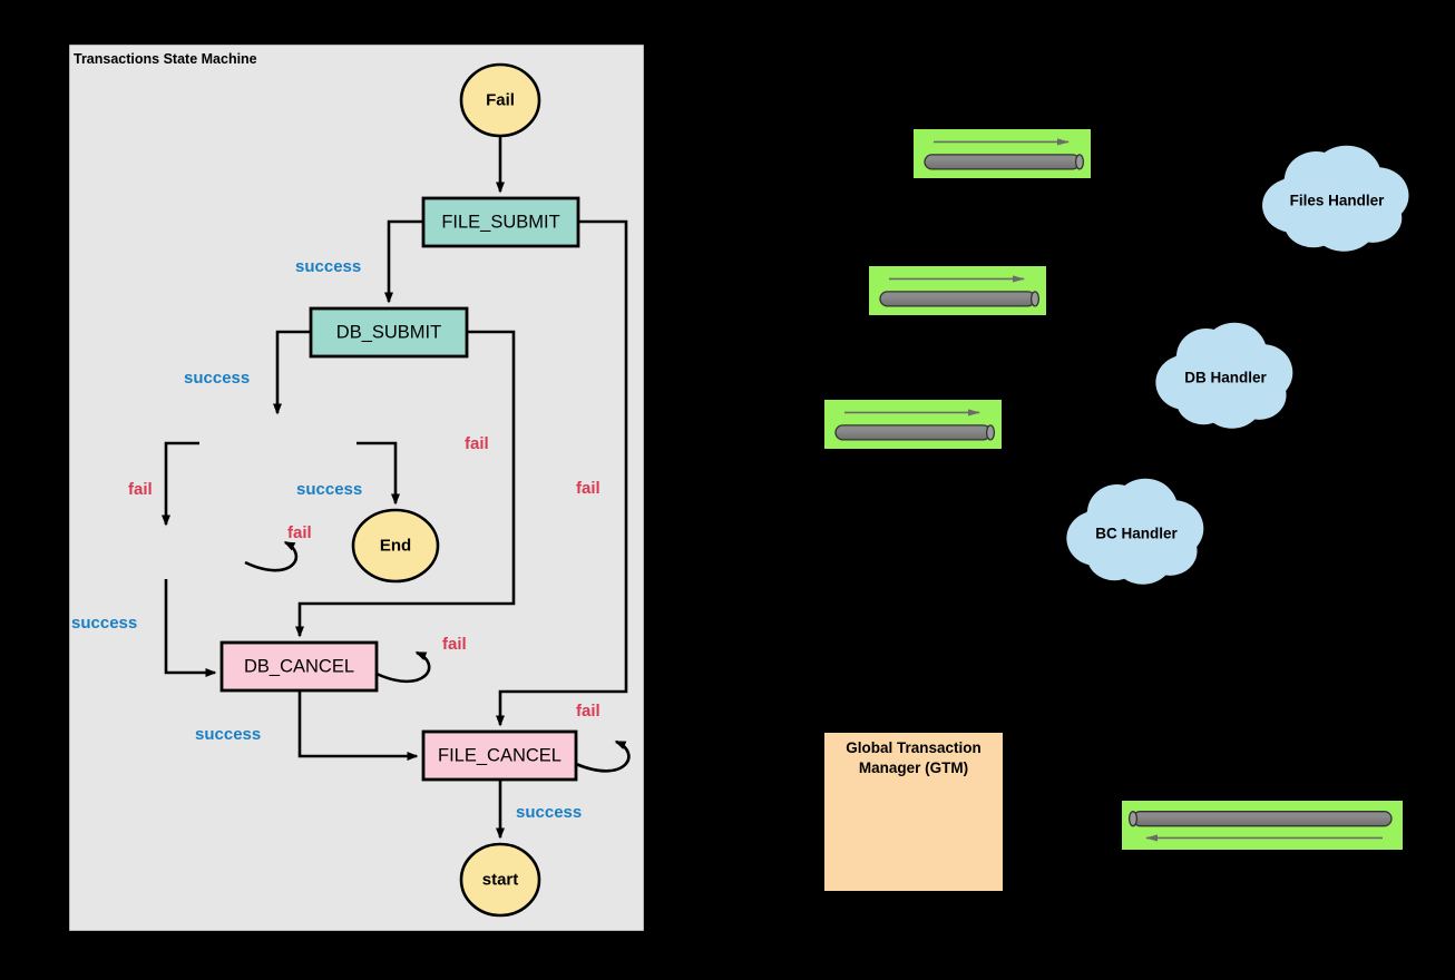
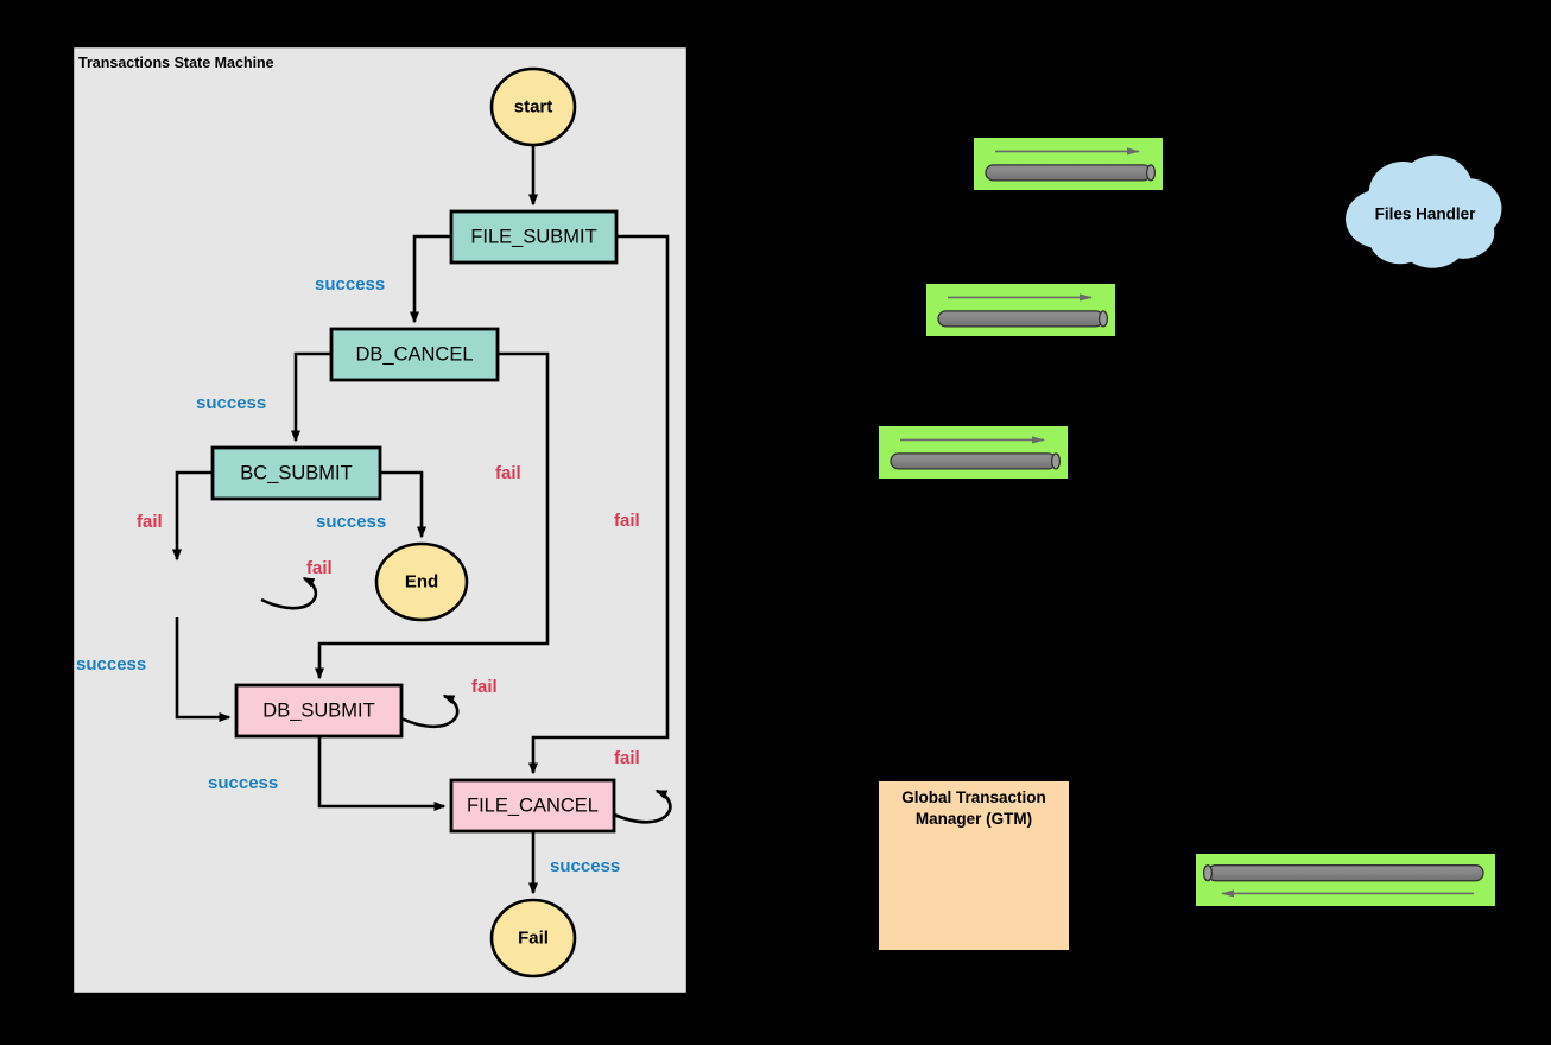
  Transactions State Machine
- Fail
+ start
  FILE_SUBMIT
- DB_SUBMIT
+ DB_CANCEL
+ BC_SUBMIT
- DB_CANCEL
+ DB_SUBMIT
  FILE_CANCEL
  End
- start
+ Fail
  success
  success
  fail
  success
  fail
  success
  fail
  fail
  success
  fail
  fail
  success
  Files Handler
- DB Handler
- BC Handler
  Global Transaction
  Manager (GTM)
